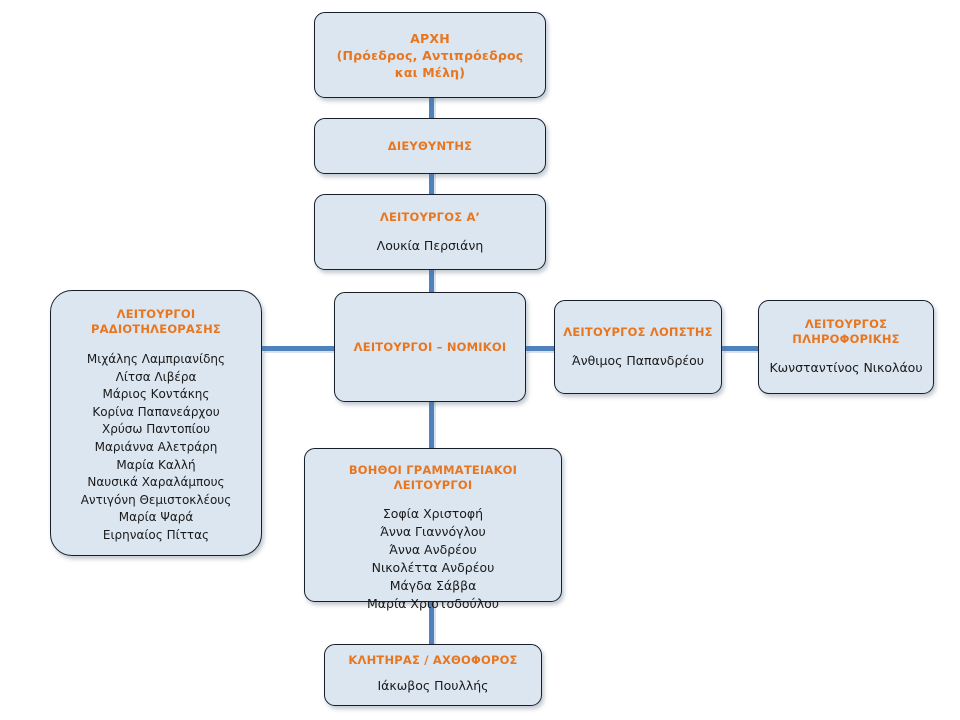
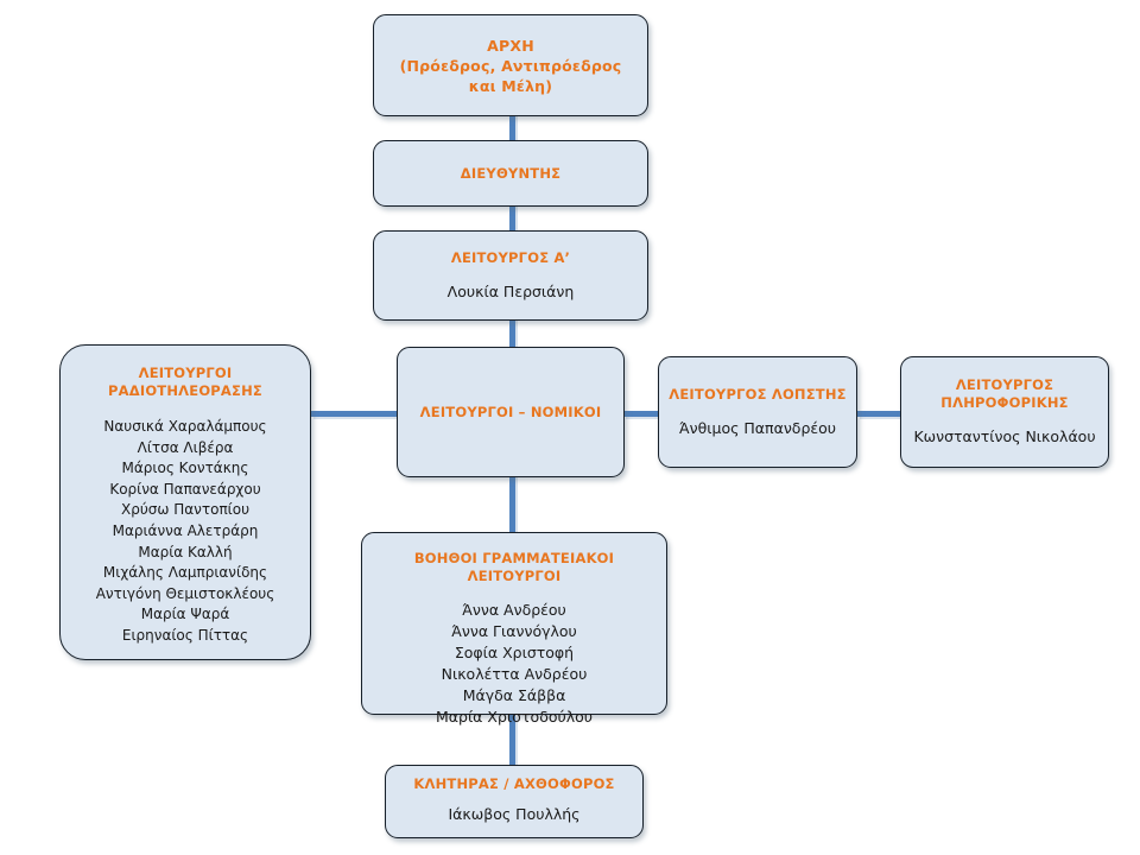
  ΑΡΧΗ
  (Πρόεδρος, Αντιπρόεδρος και Μέλη)
  ΔΙΕΥΘΥΝΤΗΣ
  ΛΕΙΤΟΥΡΓΟΣ Α’
  Λουκία Περσιάνη
  ΛΕΙΤΟΥΡΓΟΙ – ΝΟΜΙΚΟΙ
  ΛΕΙΤΟΥΡΓΟΙ
  ΡΑΔΙΟΤΗΛΕΟΡΑΣΗΣ
- Μιχάλης Λαμπριανίδης
+ Ναυσικά Χαραλάμπους
  Λίτσα Λιβέρα
  Μάριος Κοντάκης
  Κορίνα Παπανεάρχου
  Χρύσω Παντοπίου
  Μαριάννα Αλετράρη
  Μαρία Καλλή
- Ναυσικά Χαραλάμπους
+ Μιχάλης Λαμπριανίδης
  Αντιγόνη Θεμιστοκλέους
  Μαρία Ψαρά
  Ειρηναίος Πίττας
  ΛΕΙΤΟΥΡΓΟΣ ΛΟΠΣΤΗΣ
  Άνθιμος Παπανδρέου
  ΛΕΙΤΟΥΡΓΟΣ
  ΠΛΗΡΟΦΟΡΙΚΗΣ
  Κωνσταντίνος Νικολάου
  ΒΟΗΘΟΙ ΓΡΑΜΜΑΤΕΙΑΚΟΙ ΛΕΙΤΟΥΡΓΟΙ
- Σοφία Χριστοφή
+ Άννα Ανδρέου
  Άννα Γιαννόγλου
- Άννα Ανδρέου
+ Σοφία Χριστοφή
  Νικολέττα Ανδρέου
  Μάγδα Σάββα
  Μαρία Χριστοδούλου
  ΚΛΗΤΗΡΑΣ / ΑΧΘΟΦΟΡΟΣ
  Ιάκωβος Πουλλής
